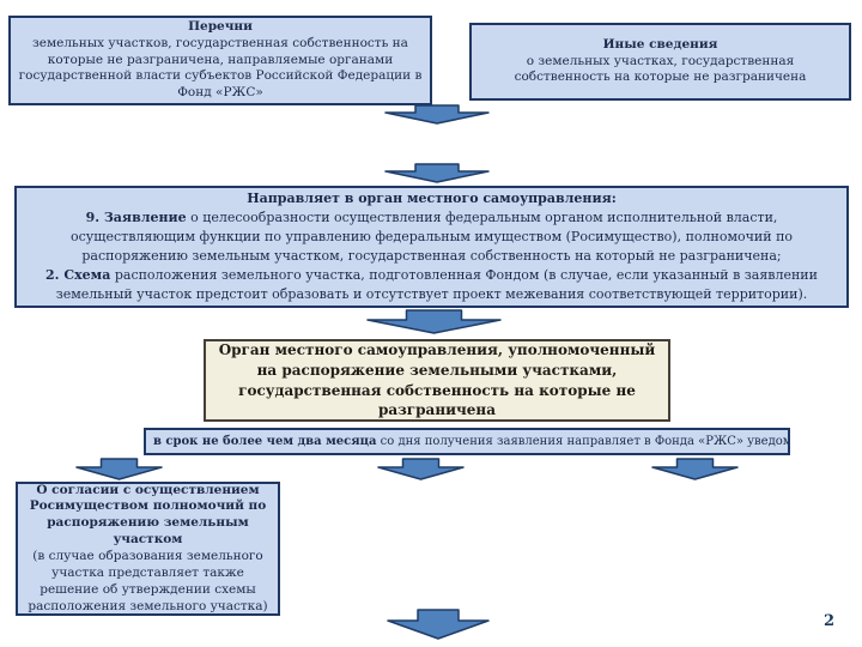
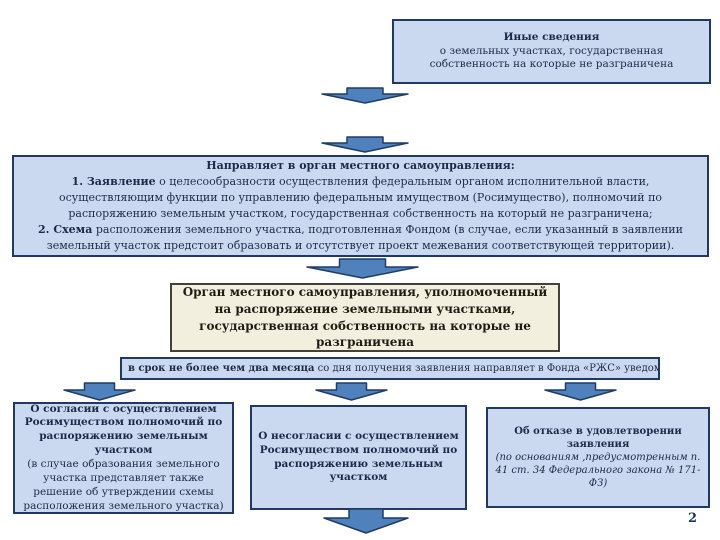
- Перечни
- земельных участков, государственная собственность на которые не разграничена, направляемые органами государственной власти субъектов Российской Федерации в Фонд «РЖС»
  Иные сведения
  о земельных участках, государственная собственность на которые не разграничена
  Направляет в орган местного самоуправления:
- 9. Заявление о целесообразности осуществления федеральным органом исполнительной власти, осуществляющим функции по управлению федеральным имуществом (Росимущество), полномочий по распоряжению земельным участком, государственная собственность на который не разграничена;
+ 1. Заявление о целесообразности осуществления федеральным органом исполнительной власти, осуществляющим функции по управлению федеральным имуществом (Росимущество), полномочий по распоряжению земельным участком, государственная собственность на который не разграничена;
  2. Схема расположения земельного участка, подготовленная Фондом (в случае, если указанный в заявлении земельный участок предстоит образовать и отсутствует проект межевания соответствующей территории).
  Орган местного самоуправления, уполномоченный на распоряжение земельными участками, государственная собственность на которые не разграничена
  в срок не более чем два месяца со дня получения заявления направляет в Фонда «РЖС» уведом
  О согласии с осуществлением Росимуществом полномочий по распоряжению земельным участком
  (в случае образования земельного участка представляет также решение об утверждении схемы расположения земельного участка)
+ О несогласии с осуществлением Росимуществом полномочий по распоряжению земельным участком
+ Об отказе в удовлетворении заявления
+ (по основаниям ,предусмотренным п. 41 ст. 34 Федерального закона № 171-ФЗ)
  2
